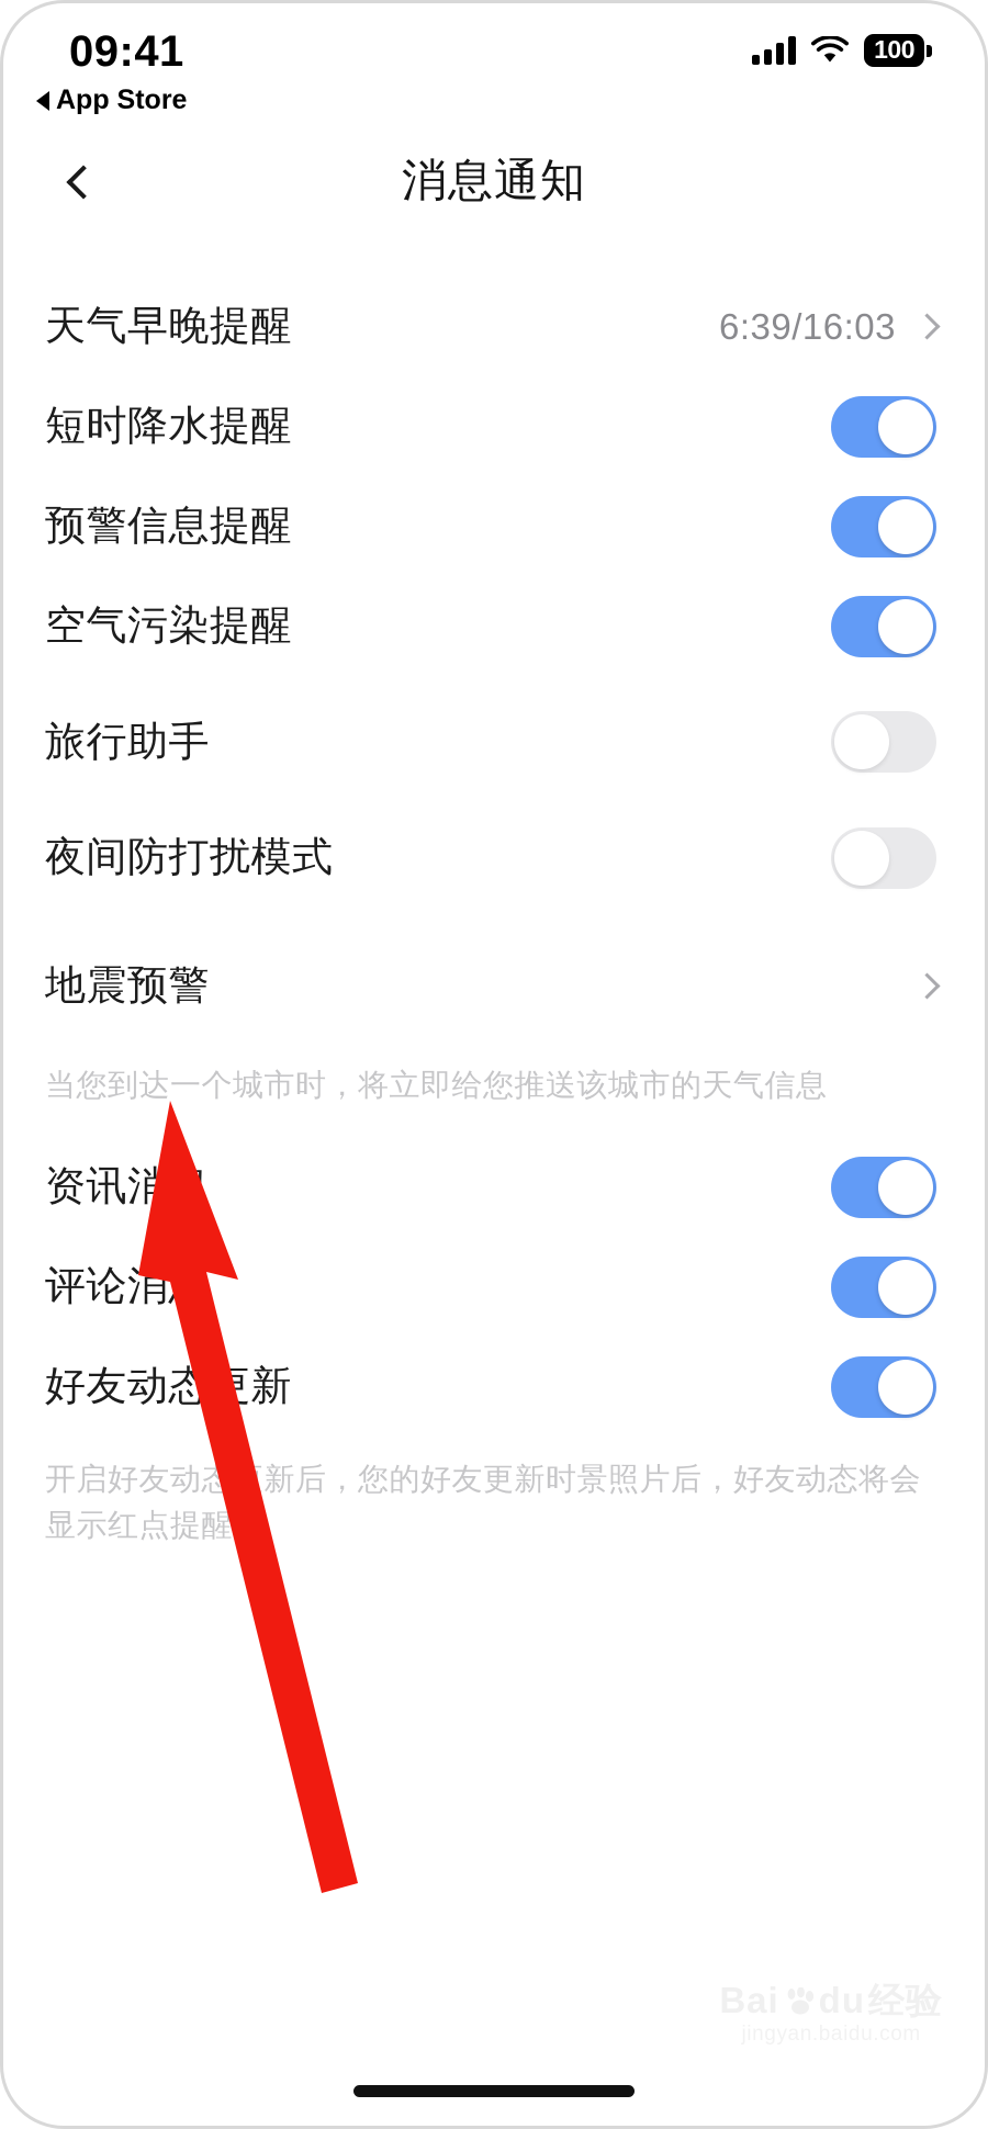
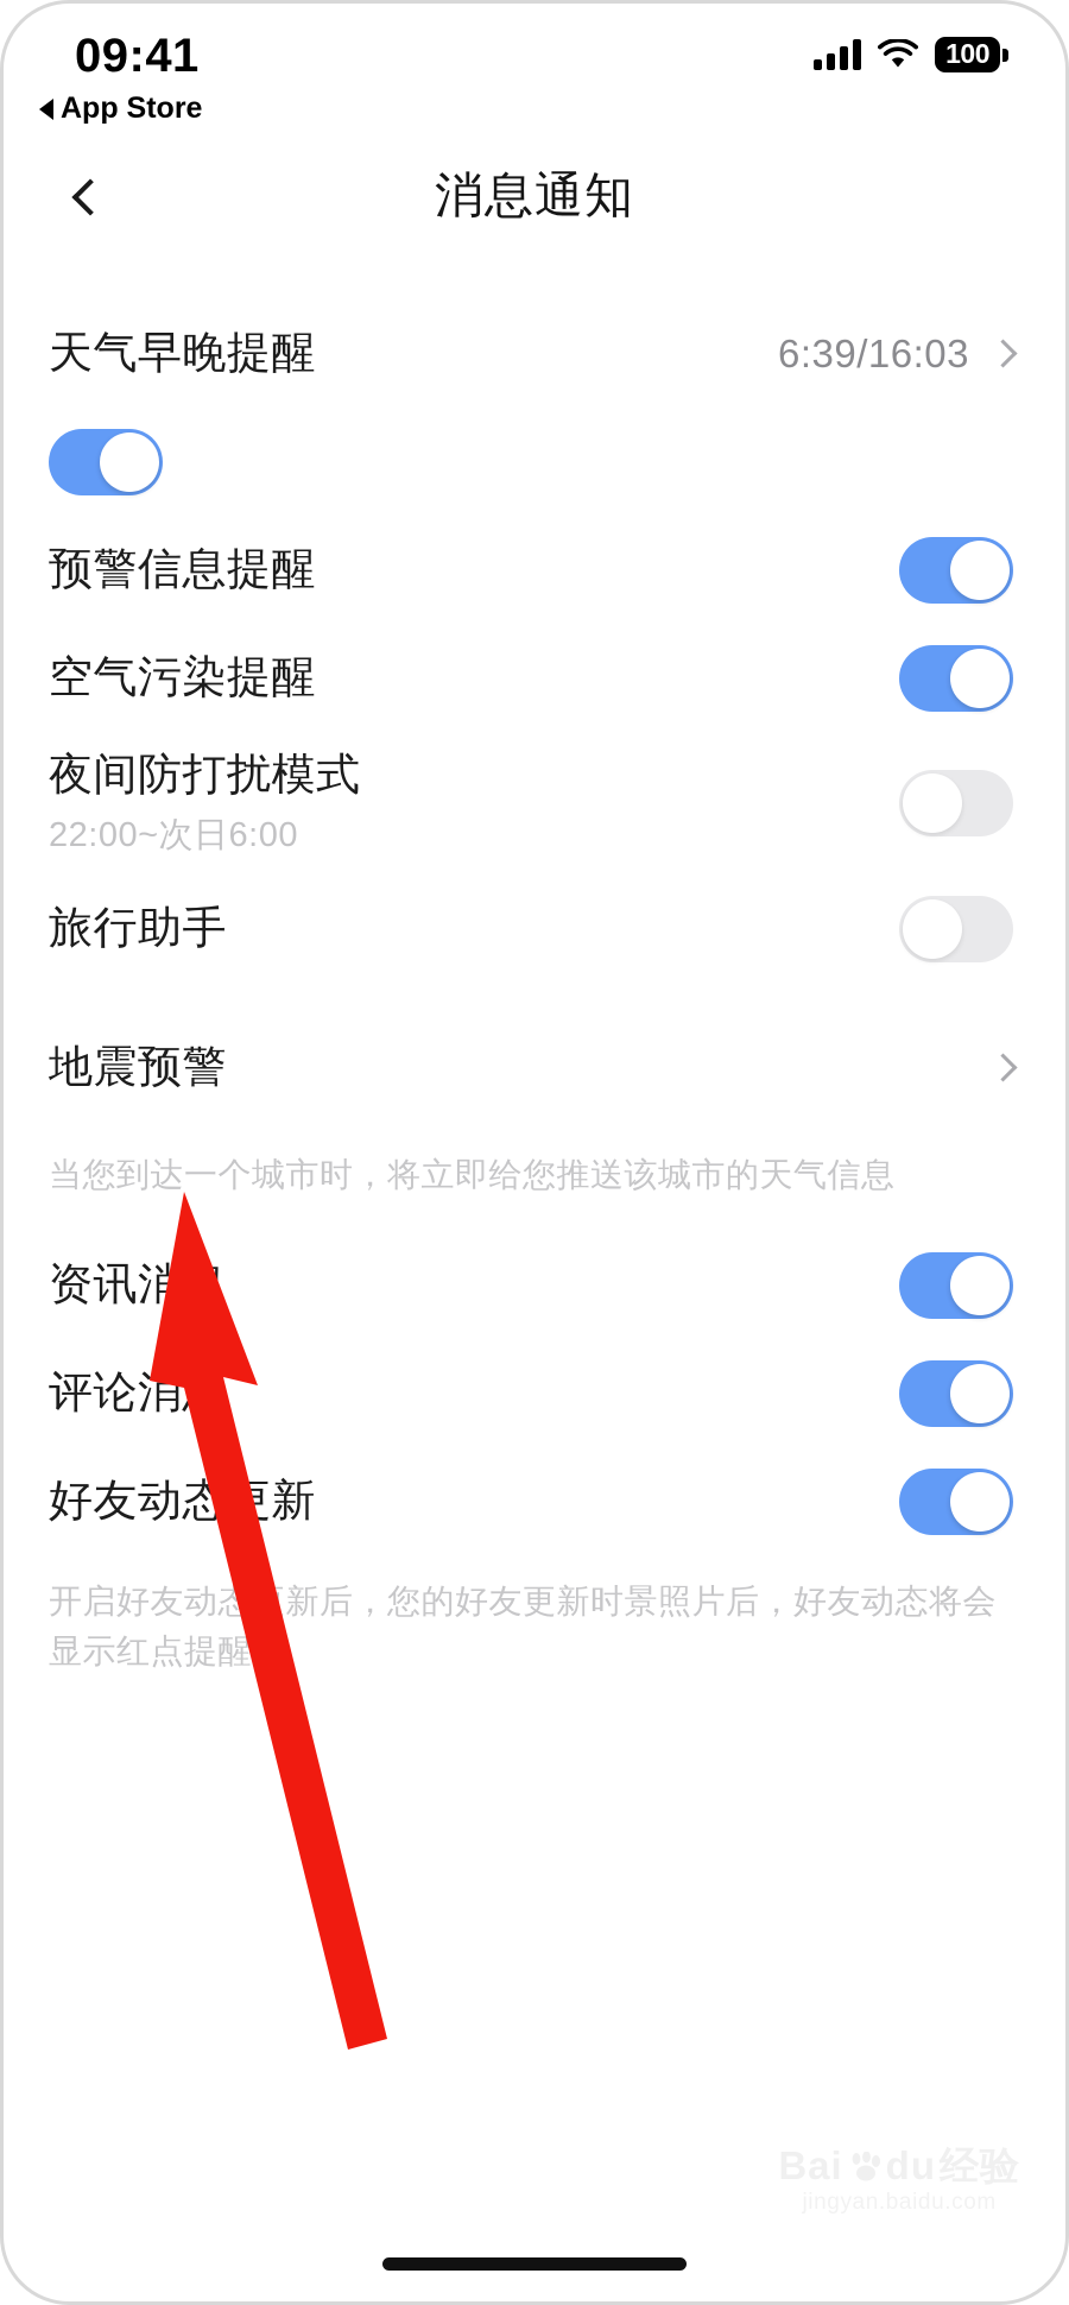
  09:41
  App Store
  100
  消息通知
  天气早晚提醒
  6:39/16:03
- 短时降水提醒
  预警信息提醒
  空气污染提醒
- 旅行助手
+ 夜间防打扰模式
+ 22:00~次日6:00
- 夜间防打扰模式
+ 旅行助手
  地震预警
  当您到达一个城市时，将立即给您推送该城市的天气信息
  资讯消
  评论消
  好友动态新
  开启好友动态新后，您的好友更新时景照片后，好友动态将会显示红点提醒
